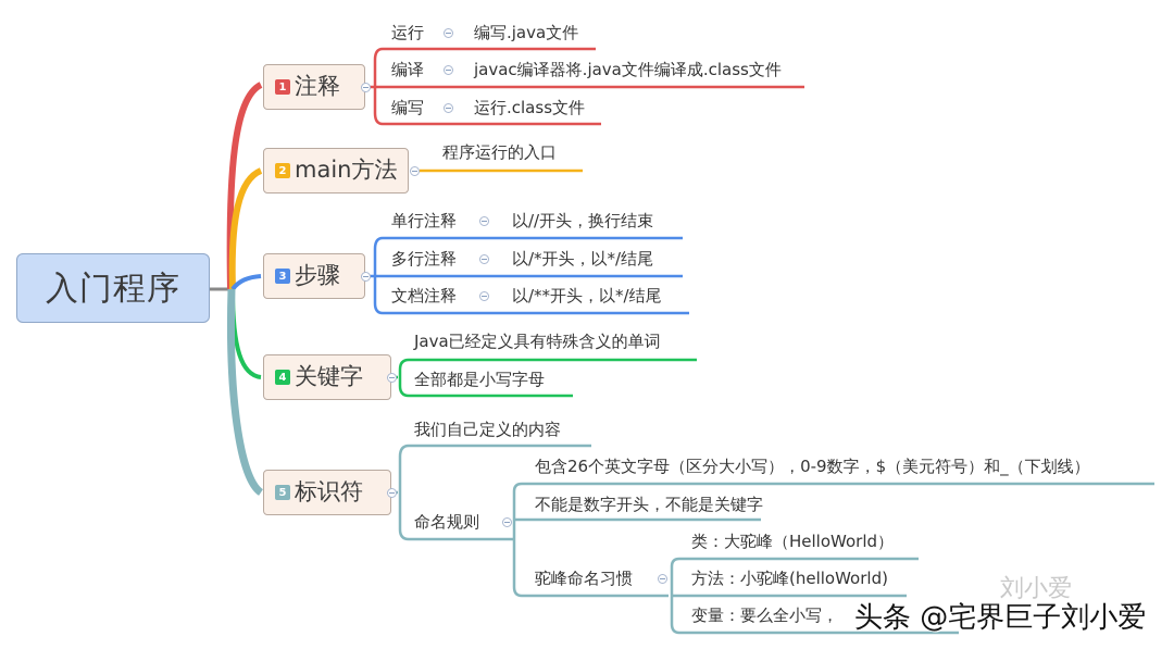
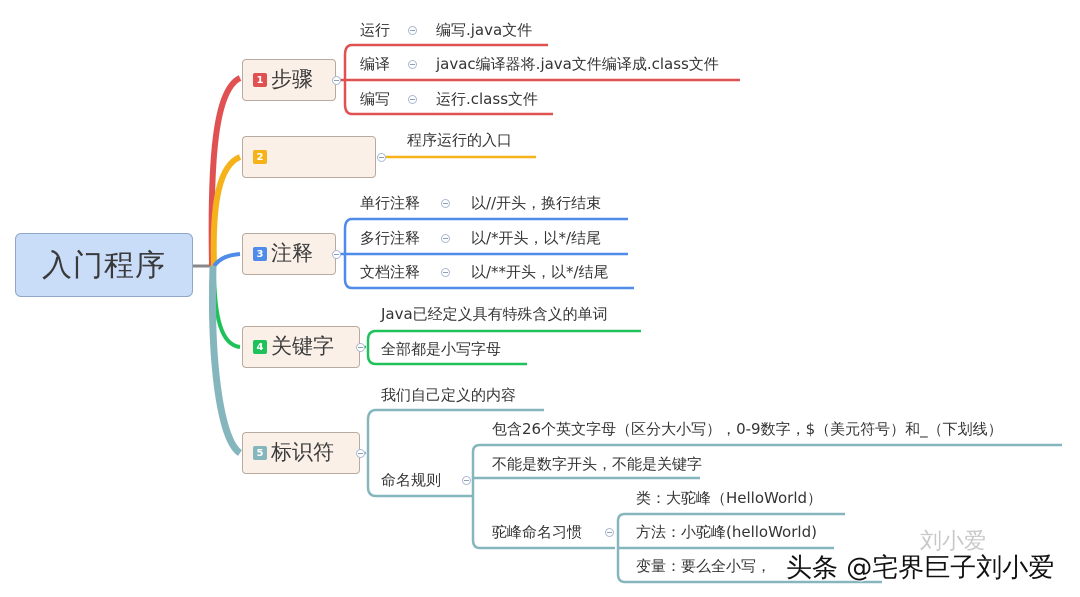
  入门程序
  1
- 注释
+ 步骤
  运行
  编写.java文件
  编译
  javac编译器将.java文件编译成.class文件
  编写
  运行.class文件
  2
- main方法
  程序运行的入口
  3
- 步骤
+ 注释
  单行注释
  以//开头，换行结束
  多行注释
  以/*开头，以*/结尾
  文档注释
  以/**开头，以*/结尾
  4
  关键字
  Java已经定义具有特殊含义的单词
  全部都是小写字母
  5
  标识符
  我们自己定义的内容
  命名规则
  包含26个英文字母（区分大小写），0-9数字，$（美元符号）和_（下划线）
  不能是数字开头，不能是关键字
  驼峰命名习惯
  类：大驼峰（HelloWorld）
  方法：小驼峰(helloWorld)
  变量：要么全小写，
  刘小爱
  头条 @宅界巨子刘小爱
